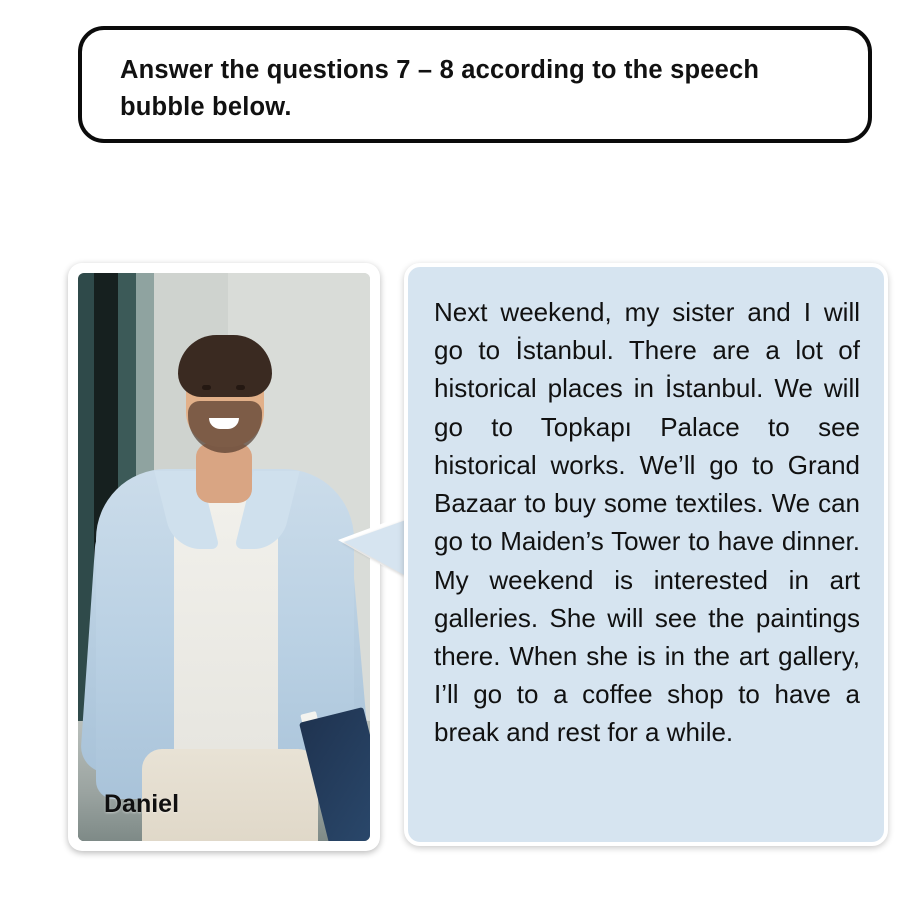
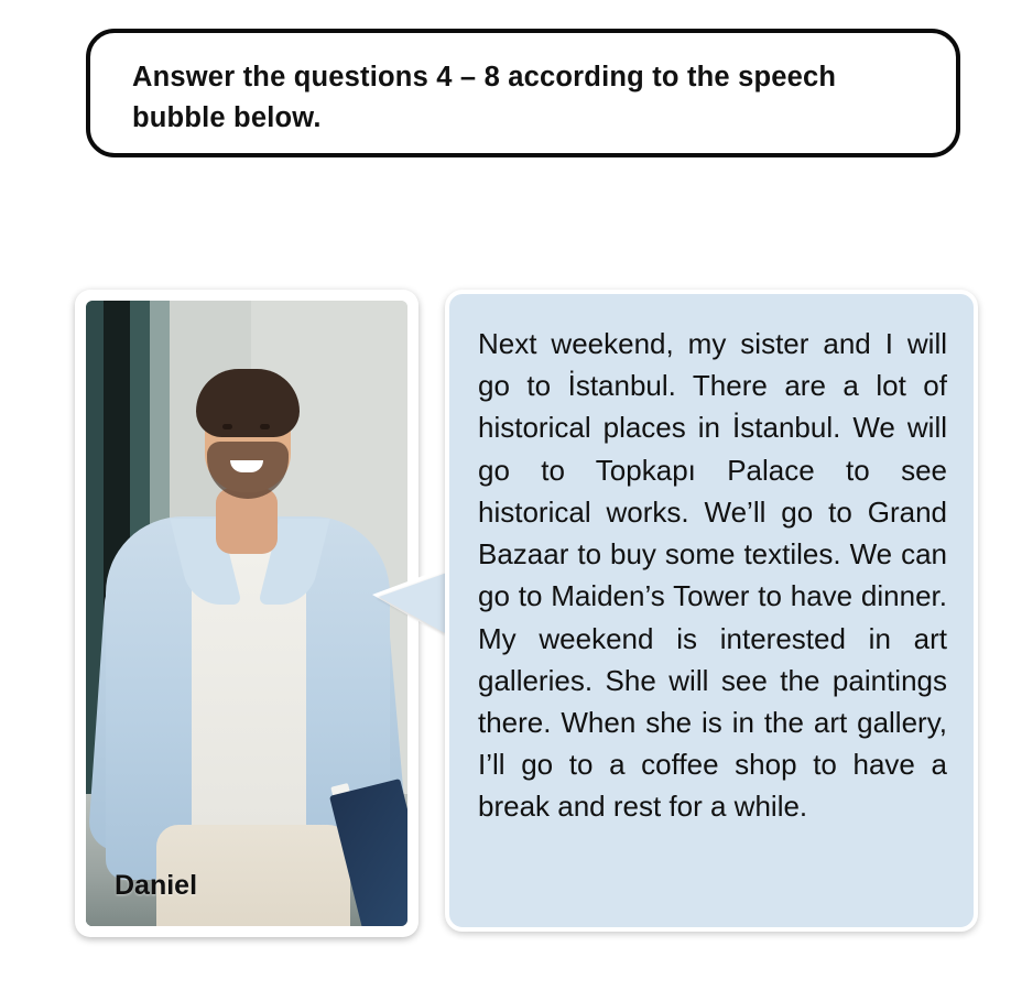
- Answer the questions 7 – 8 according to the speech bubble below.
+ Answer the questions 4 – 8 according to the speech bubble below.
  Daniel
  Next weekend, my sister and I will go to İstanbul. There are a lot of historical places in İstanbul. We will go to Topkapı Palace to see historical works. We’ll go to Grand Bazaar to buy some textiles. We can go to Maiden’s Tower to have dinner. My weekend is interested in art galleries. She will see the paintings there. When she is in the art gallery, I’ll go to a coffee shop to have a break and rest for a while.
